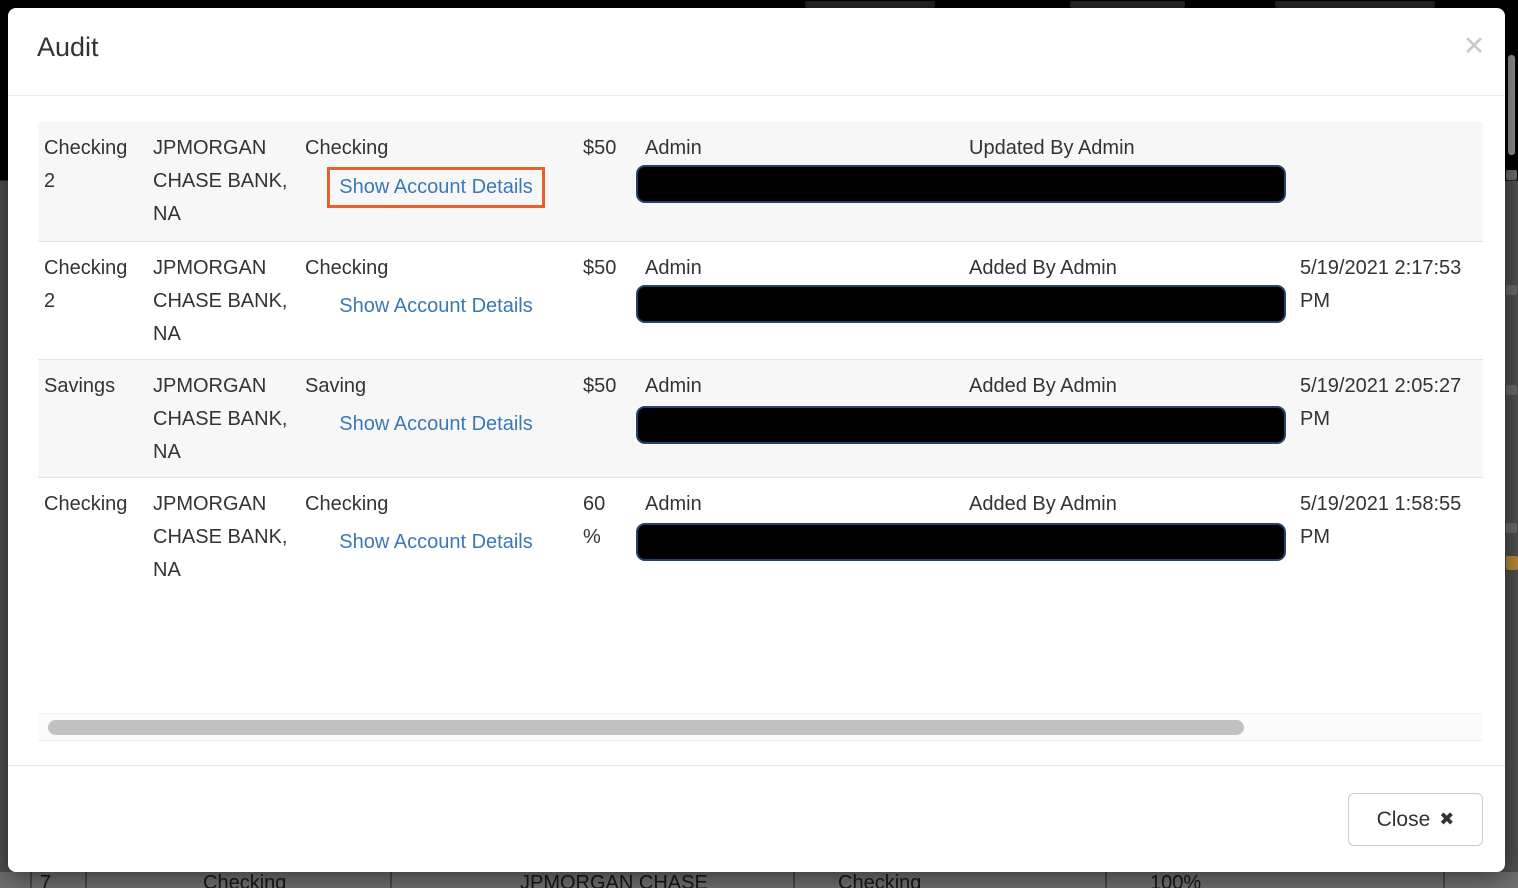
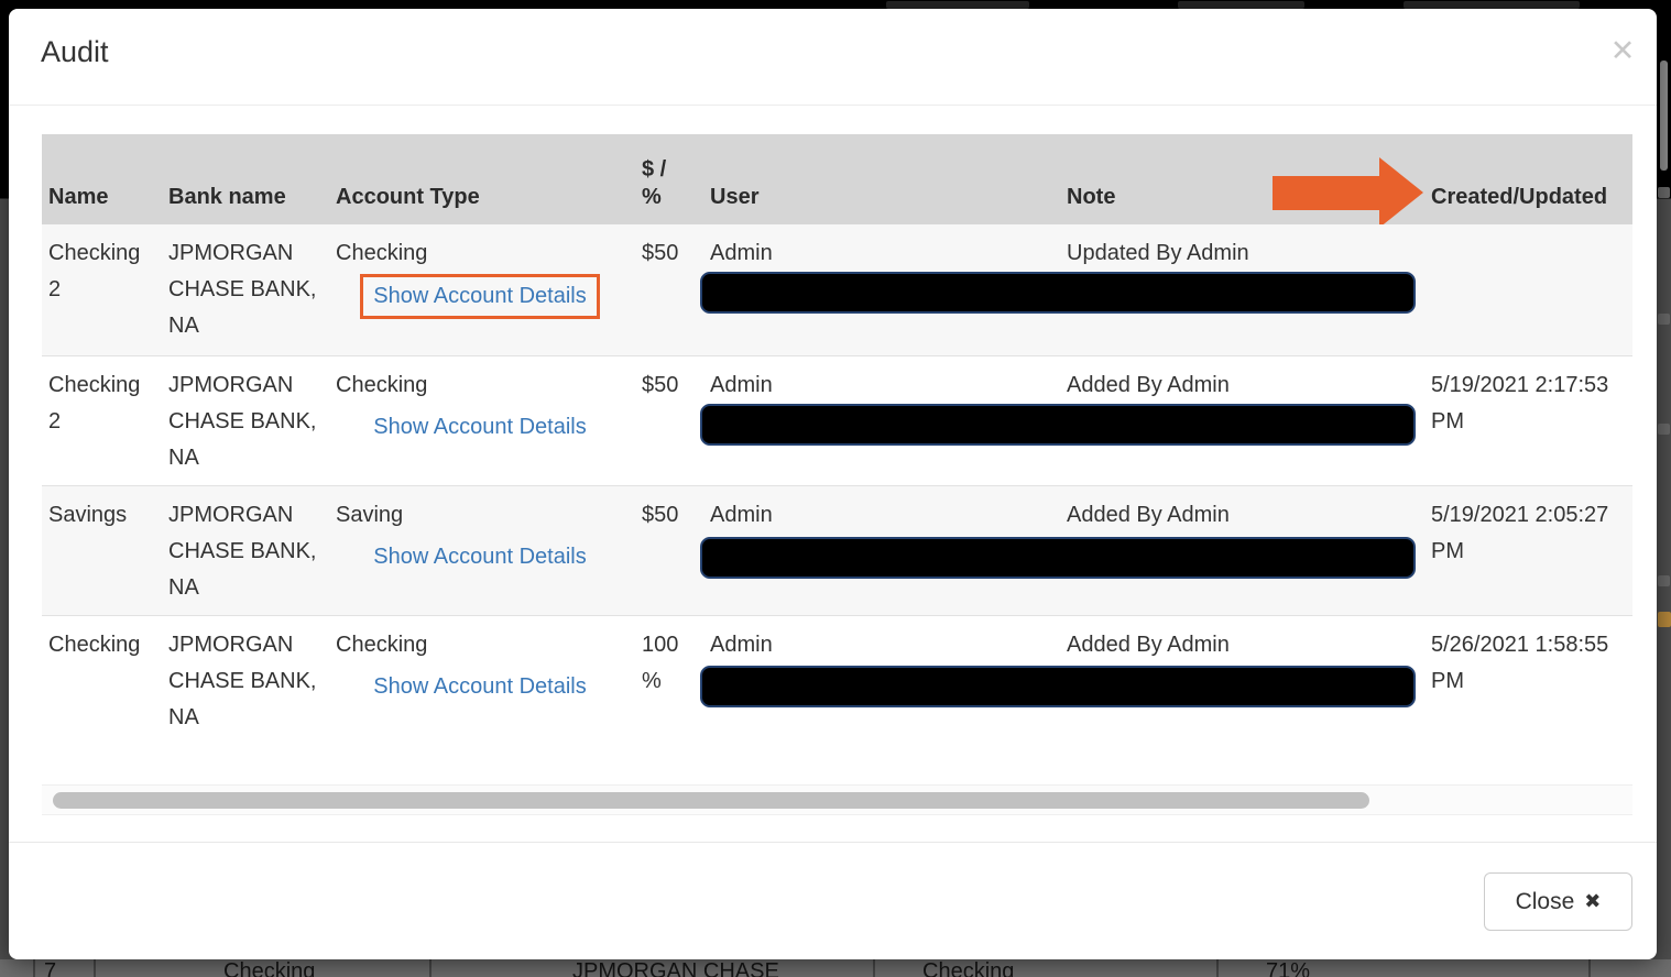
  7
  Checking
  JPMORGAN CHASE
  Checking
- 100%
+ 71%
  Audit
  ✕
+ Name
+ Bank name
+ Account Type
+ $ / %
+ User
+ Note
+ Created/Updated
  Checking 2
  JPMORGAN CHASE BANK, NA
  Checking
  Show Account Details
  $50
  Admin
  Updated By Admin
  Checking 2
  JPMORGAN CHASE BANK, NA
  Checking
  Show Account Details
  $50
  Admin
  Added By Admin
  5/19/2021 2:17:53 PM
  Savings
  JPMORGAN CHASE BANK, NA
  Saving
  Show Account Details
  $50
  Admin
  Added By Admin
  5/19/2021 2:05:27 PM
  Checking
  JPMORGAN CHASE BANK, NA
  Checking
  Show Account Details
- 60 %
+ 100 %
  Admin
  Added By Admin
- 5/19/2021 1:58:55 PM
+ 5/26/2021 1:58:55 PM
  Close
  ✖
